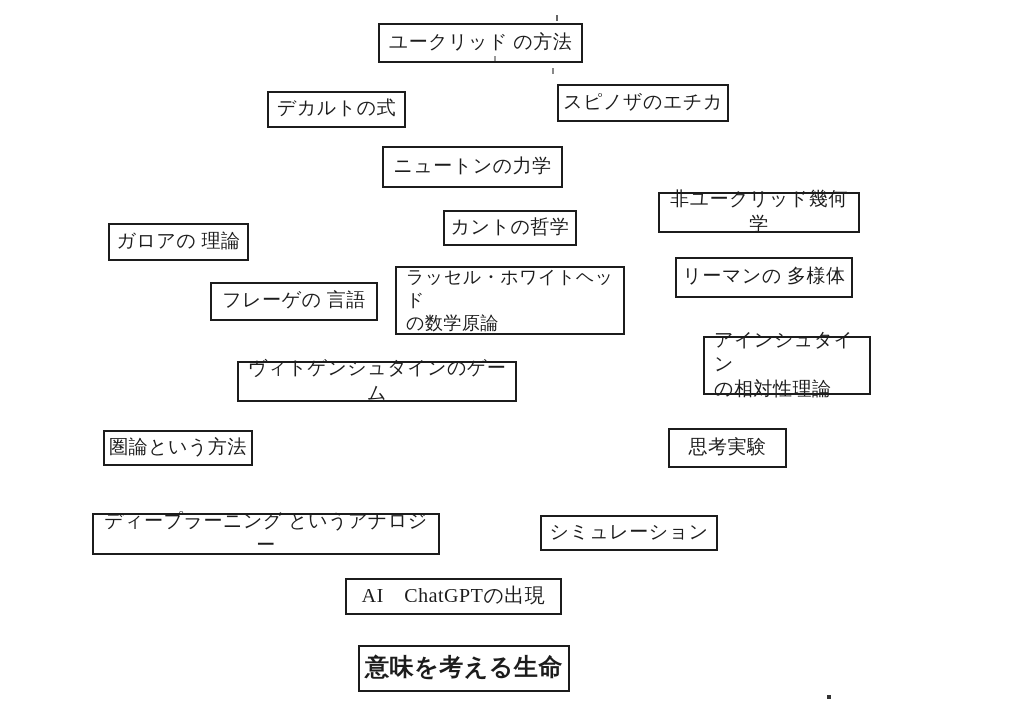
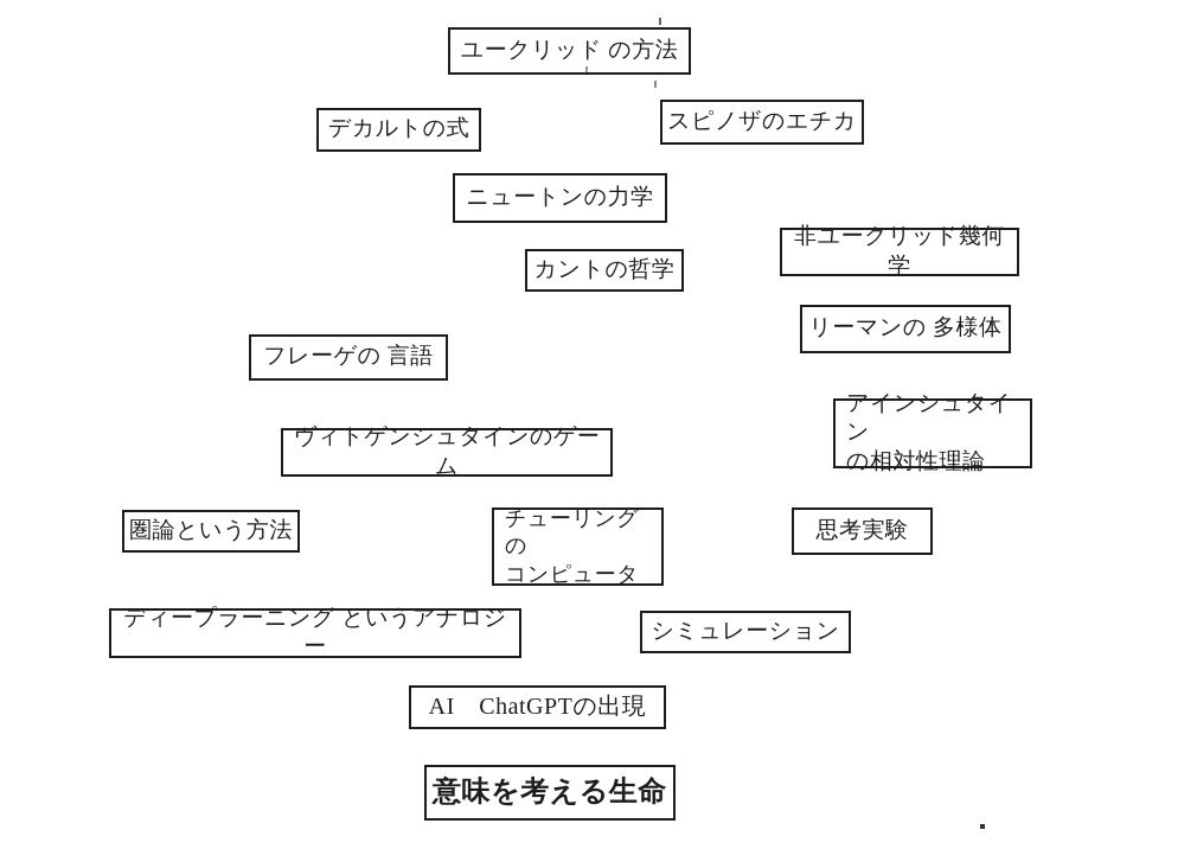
  ユークリッド の方法
  デカルトの式
  スピノザのエチカ
  ニュートンの力学
  非ユークリッド幾何学
  カントの哲学
- ガロアの 理論
  リーマンの 多様体
  フレーゲの 言語
- ラッセル・ホワイトヘッド
- の数学原論
  アインシュタイン
  の相対性理論
  ヴィトゲンシュタインのゲーム
  圏論という方法
+ チューリングの
+ コンピュータ
  思考実験
  ディープラーニング というアナロジー
  シミュレーション
  AI ChatGPTの出現
  意味を考える生命
